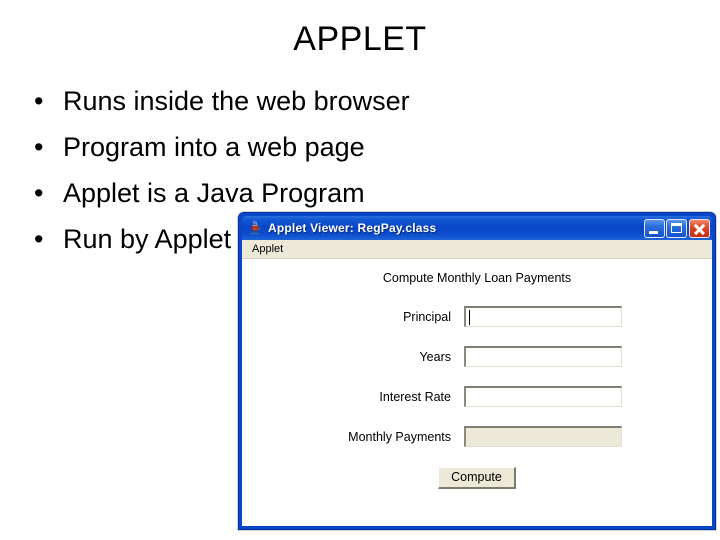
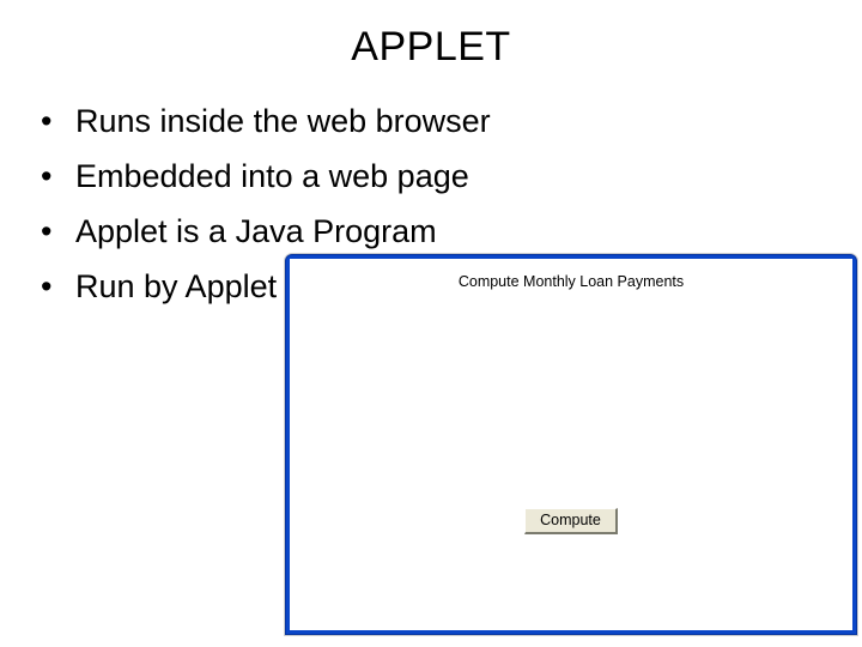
  APPLET
  •
  Runs inside the web browser
  •
- Program into a web page
+ Embedded into a web page
  •
  Applet is a Java Program
  •
  Run by Applet
- Applet Viewer: RegPay.class
- Applet
  Compute Monthly Loan Payments
- Principal
- Years
- Interest Rate
- Monthly Payments
  Compute
